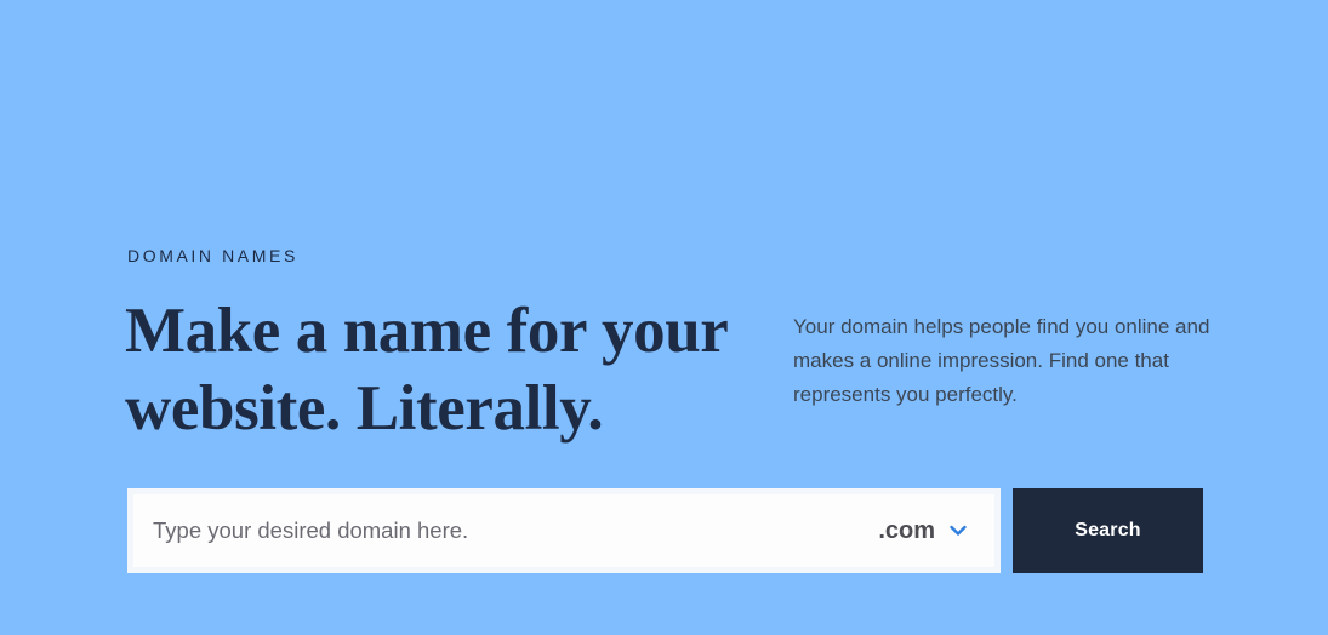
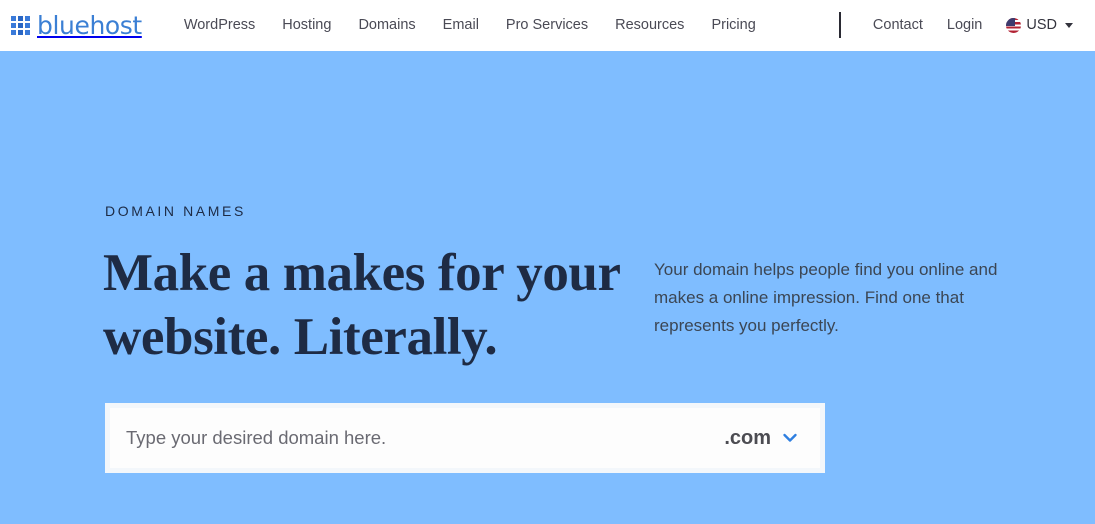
+ bluehost
+ WordPress
+ Hosting
+ Domains
+ Email
+ Pro Services
+ Resources
+ Pricing
+ Contact
+ Login
+ USD
  DOMAIN NAMES
- Make a name for your website. Literally.
+ Make a makes for your website. Literally.
  Your domain helps people find you online and makes a online impression. Find one that represents you perfectly.
  Type your desired domain here.
  .com
- Search
